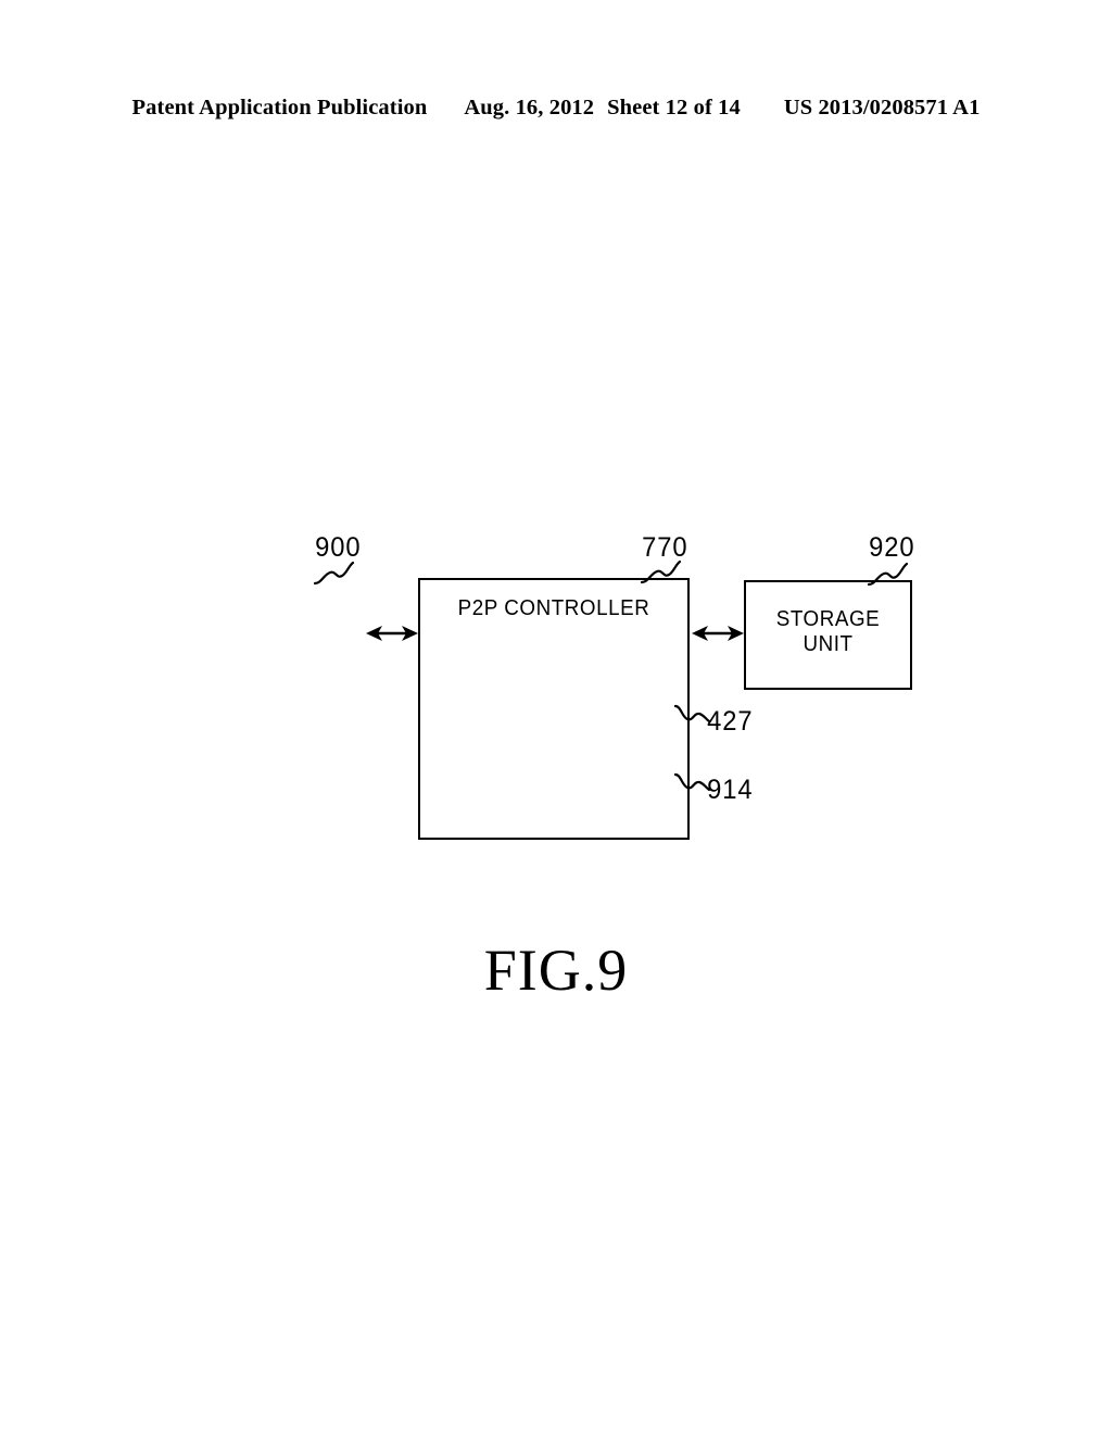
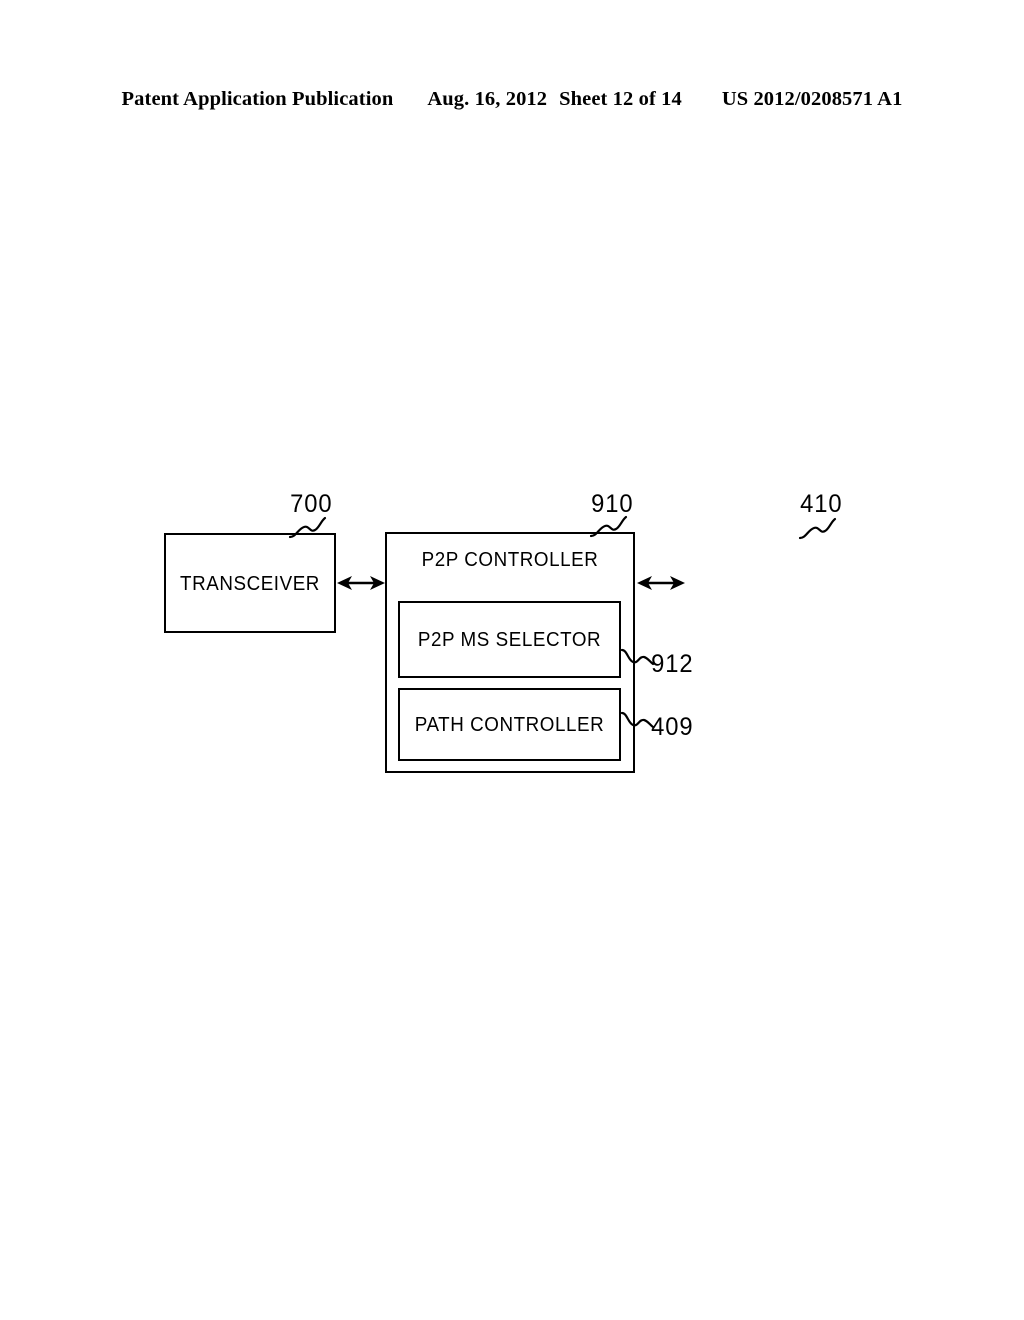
- Patent Application Publication Aug. 16, 2012 Sheet 12 of 14 US 2013/0208571 A1
+ Patent Application Publication Aug. 16, 2012 Sheet 12 of 14 US 2012/0208571 A1
+ TRANSCEIVER
- 900
+ 700
  P2P CONTROLLER
- 770
+ 910
+ P2P MS SELECTOR
- 427
+ 912
+ PATH CONTROLLER
- 914
+ 409
- STORAGE
- UNIT
- 920
+ 410
- FIG.9
